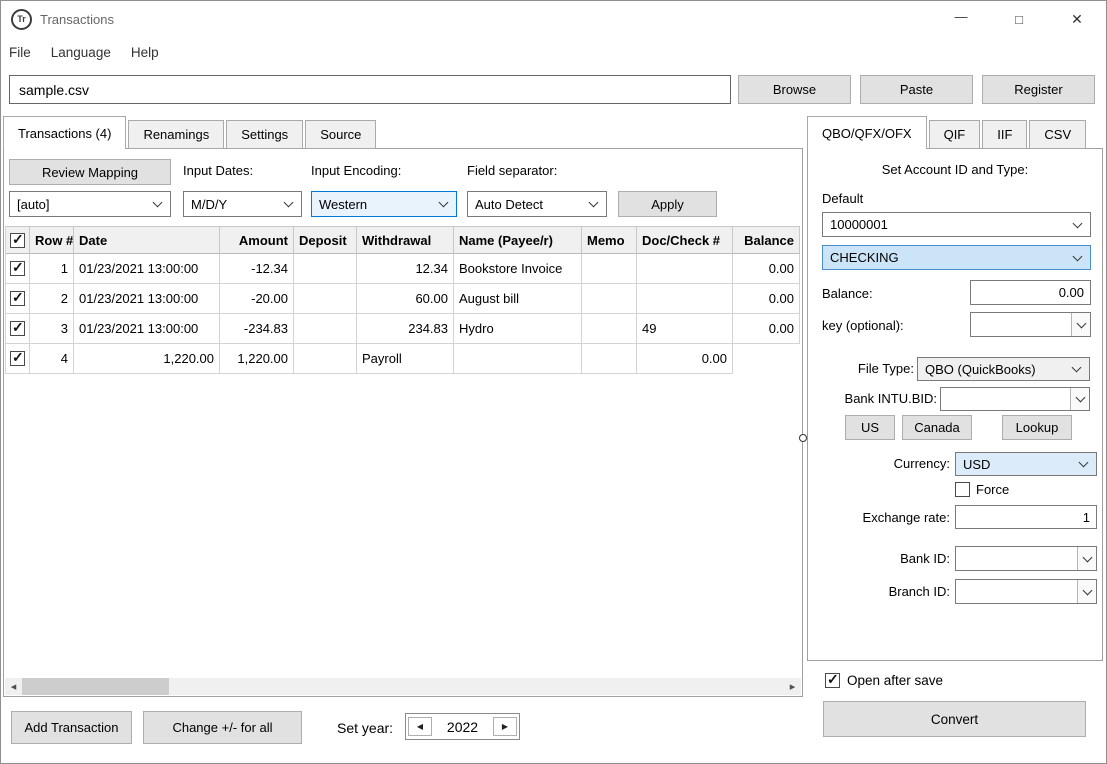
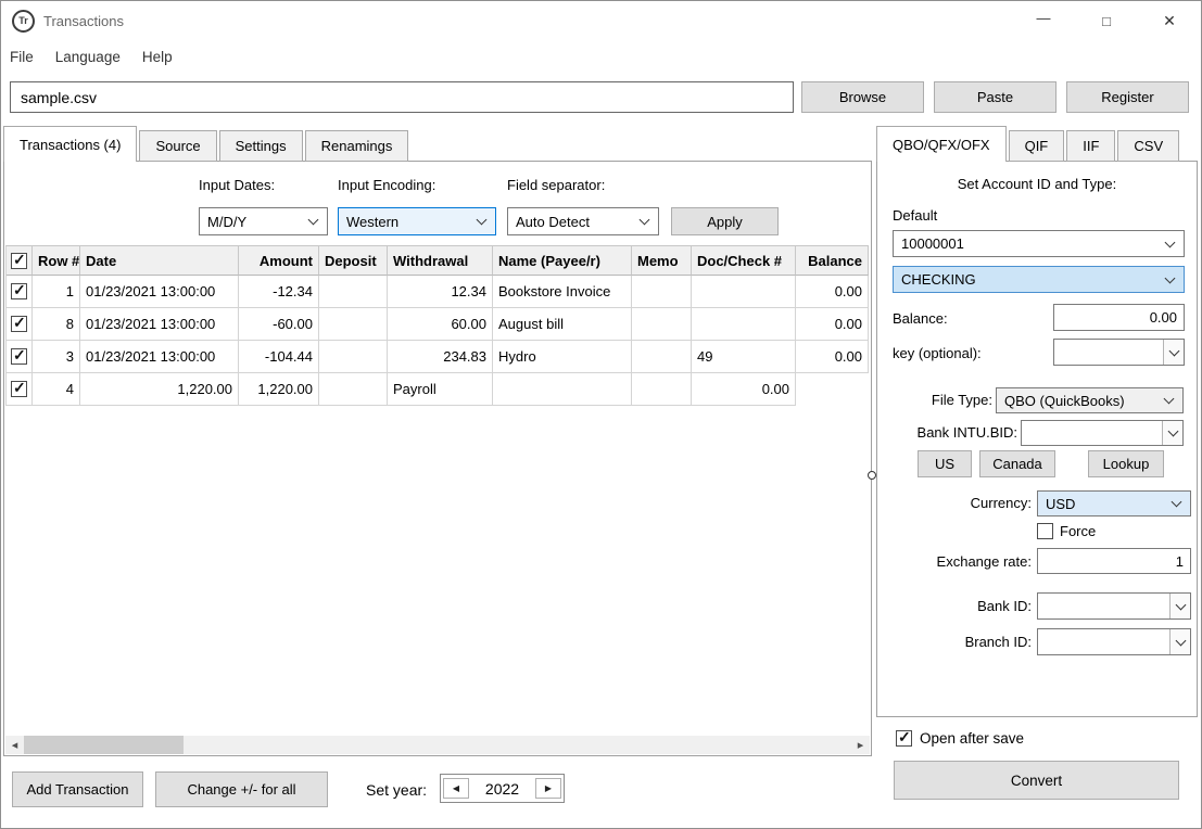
  Tr
  Transactions
  —
  □
  ✕
  File
  Language
  Help
  sample.csv
  Browse
  Paste
  Register
  Transactions (4)
- Renamings
+ Source
  Settings
- Source
+ Renamings
- Review Mapping
  Input Dates:
  Input Encoding:
  Field separator:
- [auto]
  M/D/Y
  Western
  Auto Detect
  Apply
  Row #
  Date
  Amount
  Deposit
  Withdrawal
  Name (Payee/r)
  Memo
  Doc/Check #
  Balance
  1
  01/23/2021 13:00:00
  -12.34
  12.34
  Bookstore Invoice
  0.00
- 2
+ 8
  01/23/2021 13:00:00
- -20.00
+ -60.00
  60.00
  August bill
  0.00
  3
  01/23/2021 13:00:00
- -234.83
+ -104.44
  234.83
  Hydro
  49
  0.00
  4
  1,220.00
  1,220.00
  Payroll
  0.00
  ◂
  ▸
  Add Transaction
  Change +/- for all
  Set year:
  ◀
  2022
  ▶
  QBO/QFX/OFX
  QIF
  IIF
  CSV
  Set Account ID and Type:
  Default
  10000001
  CHECKING
  Balance:
  0.00
  key (optional):
  File Type:
  QBO (QuickBooks)
  Bank INTU.BID:
  US
  Canada
  Lookup
  Currency:
  USD
  Force
  Exchange rate:
  1
  Bank ID:
  Branch ID:
  Open after save
  Convert
